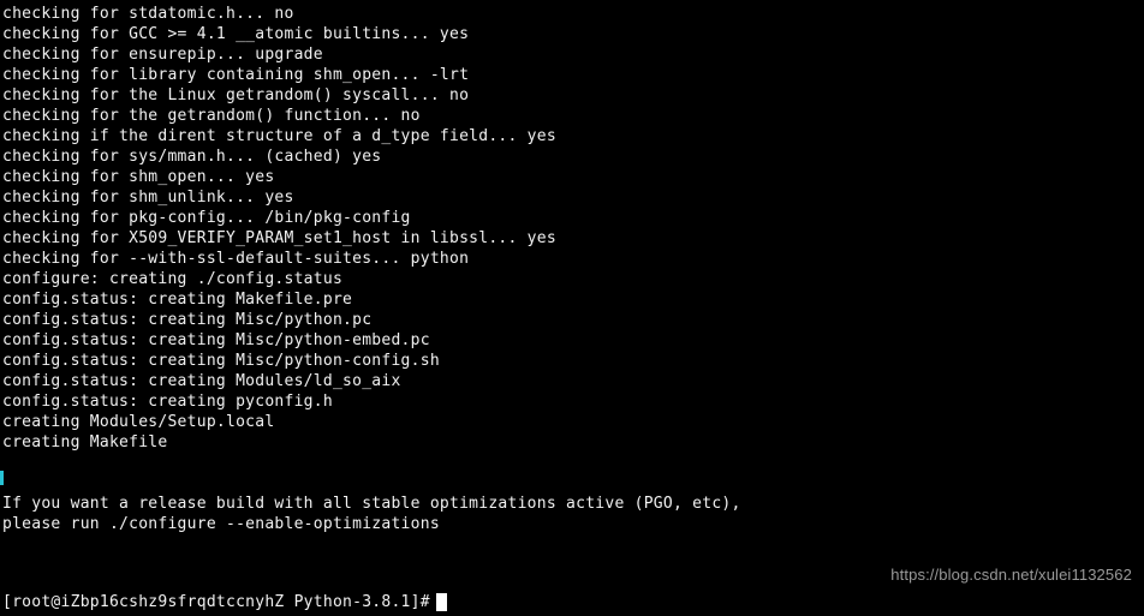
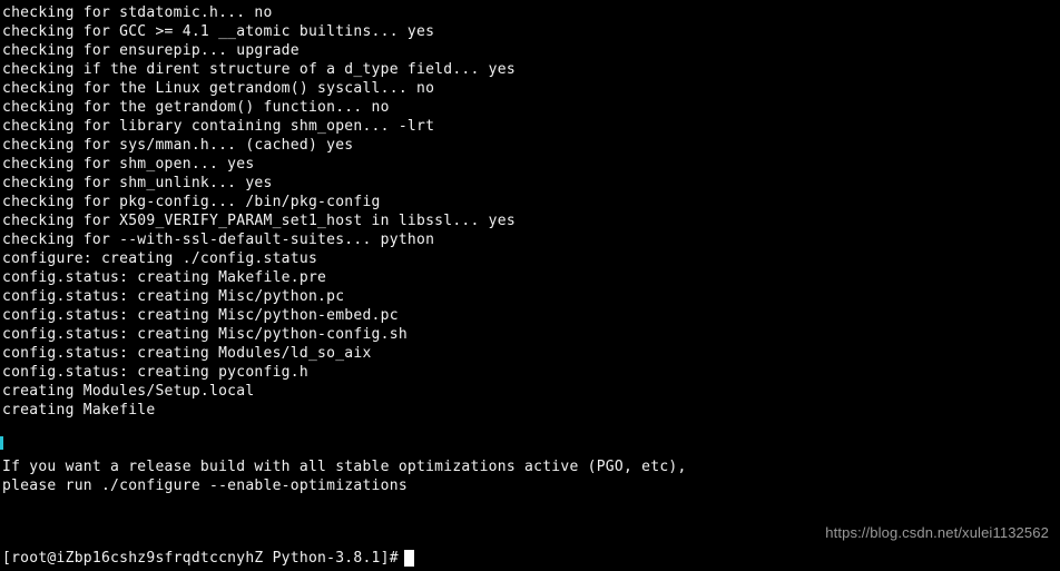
  checking for stdatomic.h... no
  checking for GCC >= 4.1 __atomic builtins... yes
  checking for ensurepip... upgrade
- checking for library containing shm_open... -lrt
+ checking if the dirent structure of a d_type field... yes
  checking for the Linux getrandom() syscall... no
  checking for the getrandom() function... no
- checking if the dirent structure of a d_type field... yes
+ checking for library containing shm_open... -lrt
  checking for sys/mman.h... (cached) yes
  checking for shm_open... yes
  checking for shm_unlink... yes
  checking for pkg-config... /bin/pkg-config
  checking for X509_VERIFY_PARAM_set1_host in libssl... yes
  checking for --with-ssl-default-suites... python
  configure: creating ./config.status
  config.status: creating Makefile.pre
  config.status: creating Misc/python.pc
  config.status: creating Misc/python-embed.pc
  config.status: creating Misc/python-config.sh
  config.status: creating Modules/ld_so_aix
  config.status: creating pyconfig.h
  creating Modules/Setup.local
  creating Makefile
  If you want a release build with all stable optimizations active (PGO, etc),
  please run ./configure --enable-optimizations
  [root@iZbp16cshz9sfrqdtccnyhZ Python-3.8.1]#
  https://blog.csdn.net/xulei1132562
